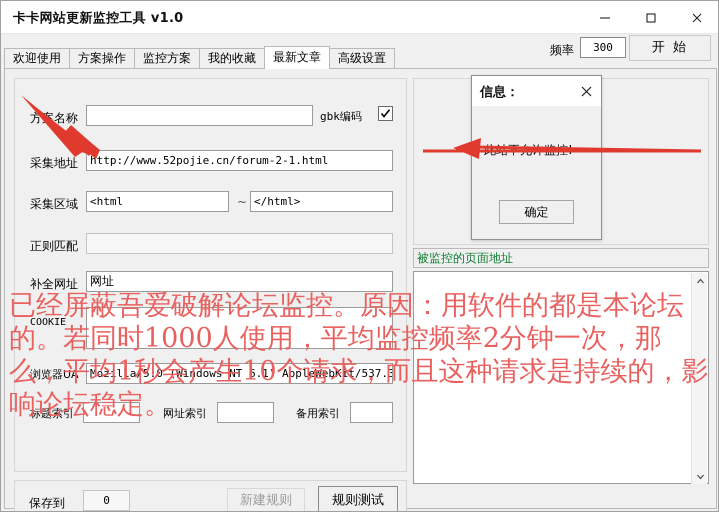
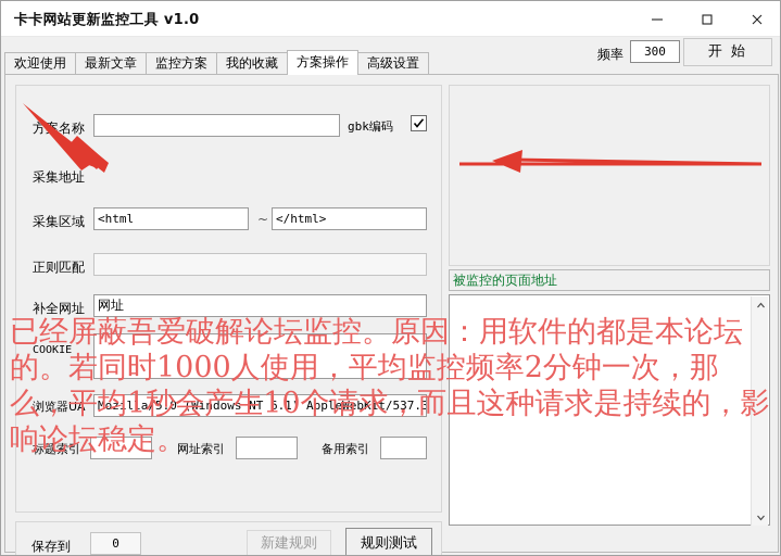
  卡卡网站更新监控工具 v1.0
  频率
  300
  开 始
  欢迎使用
- 方案操作
+ 最新文章
  监控方案
  我的收藏
- 最新文章
+ 方案操作
  高级设置
  方名称
  gbk编码
  采集地址
- http://www.52pojie.cn/forum-2-1.html
  采集区域
  <html
  ~
  </html>
  正则匹配
  补全网址
  网址
  COOKIE
  浏览器UA
  Mozilla/5.0 (Windows NT 6.1) AppleWebKit/537.3
  标题索引
  网址索引
  备用索引
  保存到
  0
  新建规则
  规则测试
  被监控的页面地址
- 信息：
- 确定
  已经屏蔽吾爱破解论坛监控。原因：用软件的都是本论坛的。若同时1000人使用，平均监控频率2分钟一次，那么，平均1秒会产生10个请求，而且这种请求是持续的，影响论坛稳定。
